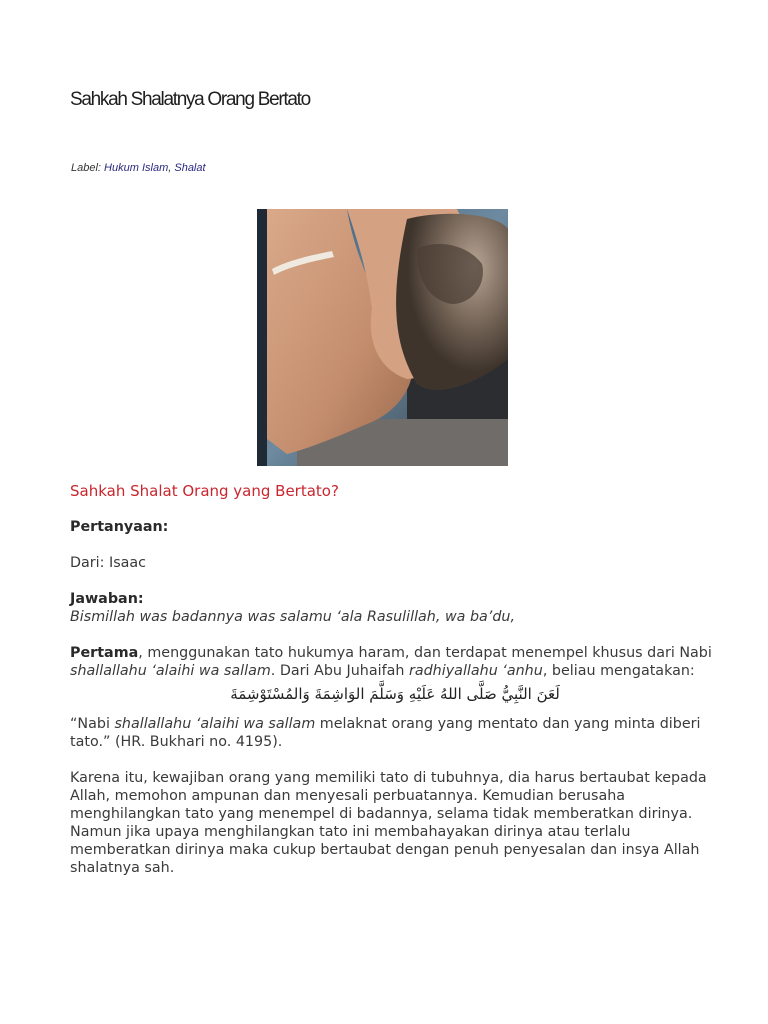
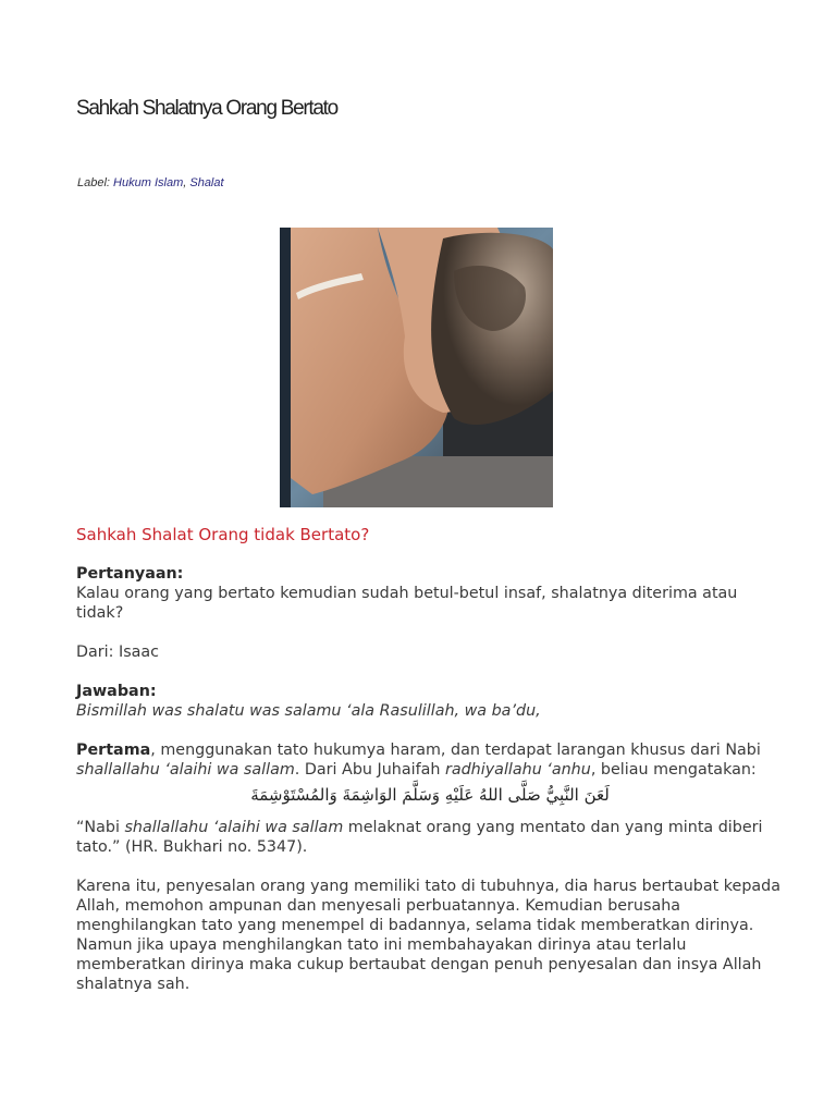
  Sahkah Shalatnya Orang Bertato
  Label: Hukum Islam, Shalat
- Sahkah Shalat Orang yang Bertato?
+ Sahkah Shalat Orang tidak Bertato?
  Pertanyaan:
+ Kalau orang yang bertato kemudian sudah betul-betul insaf, shalatnya diterima atau tidak?
  Dari: Isaac
  Jawaban:
- Bismillah was badannya was salamu ‘ala Rasulillah, wa ba’du,
+ Bismillah was shalatu was salamu ‘ala Rasulillah, wa ba’du,
- Pertama, menggunakan tato hukumya haram, dan terdapat menempel khusus dari Nabi shallallahu ‘alaihi wa sallam. Dari Abu Juhaifah radhiyallahu ‘anhu, beliau mengatakan:
+ Pertama, menggunakan tato hukumya haram, dan terdapat larangan khusus dari Nabi shallallahu ‘alaihi wa sallam. Dari Abu Juhaifah radhiyallahu ‘anhu, beliau mengatakan:
  لَعَنَ النَّبِيُّ صَلَّى اللهُ عَلَيْهِ وَسَلَّمَ الوَاشِمَةَ وَالمُسْتَوْشِمَةَ
- “Nabi shallallahu ‘alaihi wa sallam melaknat orang yang mentato dan yang minta diberi tato.” (HR. Bukhari no. 4195).
+ “Nabi shallallahu ‘alaihi wa sallam melaknat orang yang mentato dan yang minta diberi tato.” (HR. Bukhari no. 5347).
- Karena itu, kewajiban orang yang memiliki tato di tubuhnya, dia harus bertaubat kepada Allah, memohon ampunan dan menyesali perbuatannya. Kemudian berusaha menghilangkan tato yang menempel di badannya, selama tidak memberatkan dirinya. Namun jika upaya menghilangkan tato ini membahayakan dirinya atau terlalu memberatkan dirinya maka cukup bertaubat dengan penuh penyesalan dan insya Allah shalatnya sah.
+ Karena itu, penyesalan orang yang memiliki tato di tubuhnya, dia harus bertaubat kepada Allah, memohon ampunan dan menyesali perbuatannya. Kemudian berusaha menghilangkan tato yang menempel di badannya, selama tidak memberatkan dirinya. Namun jika upaya menghilangkan tato ini membahayakan dirinya atau terlalu memberatkan dirinya maka cukup bertaubat dengan penuh penyesalan dan insya Allah shalatnya sah.
